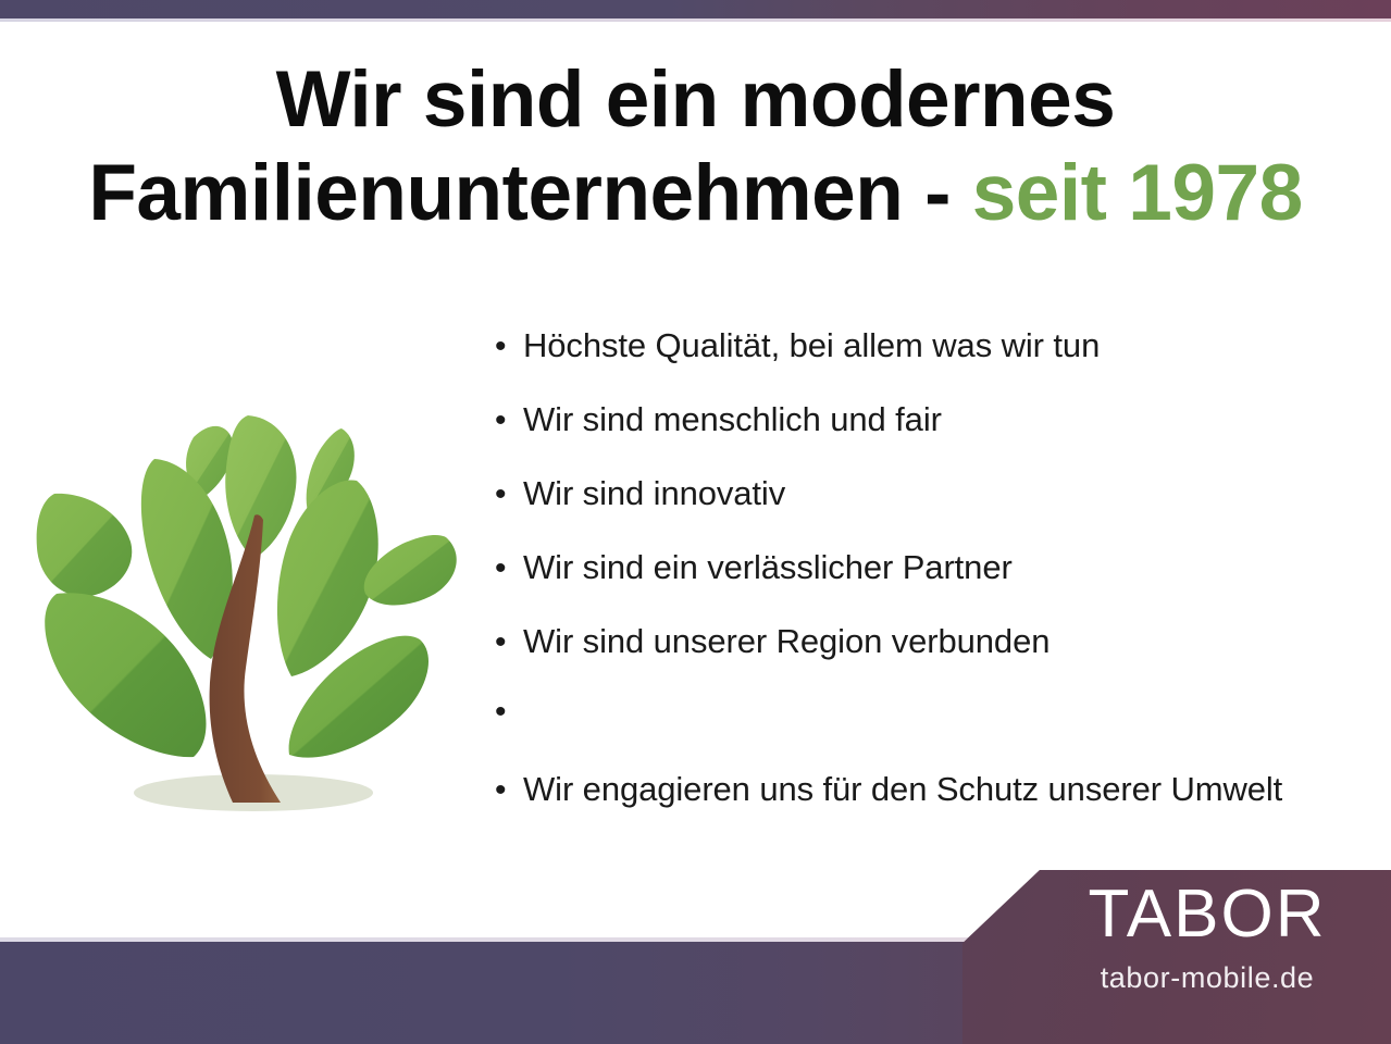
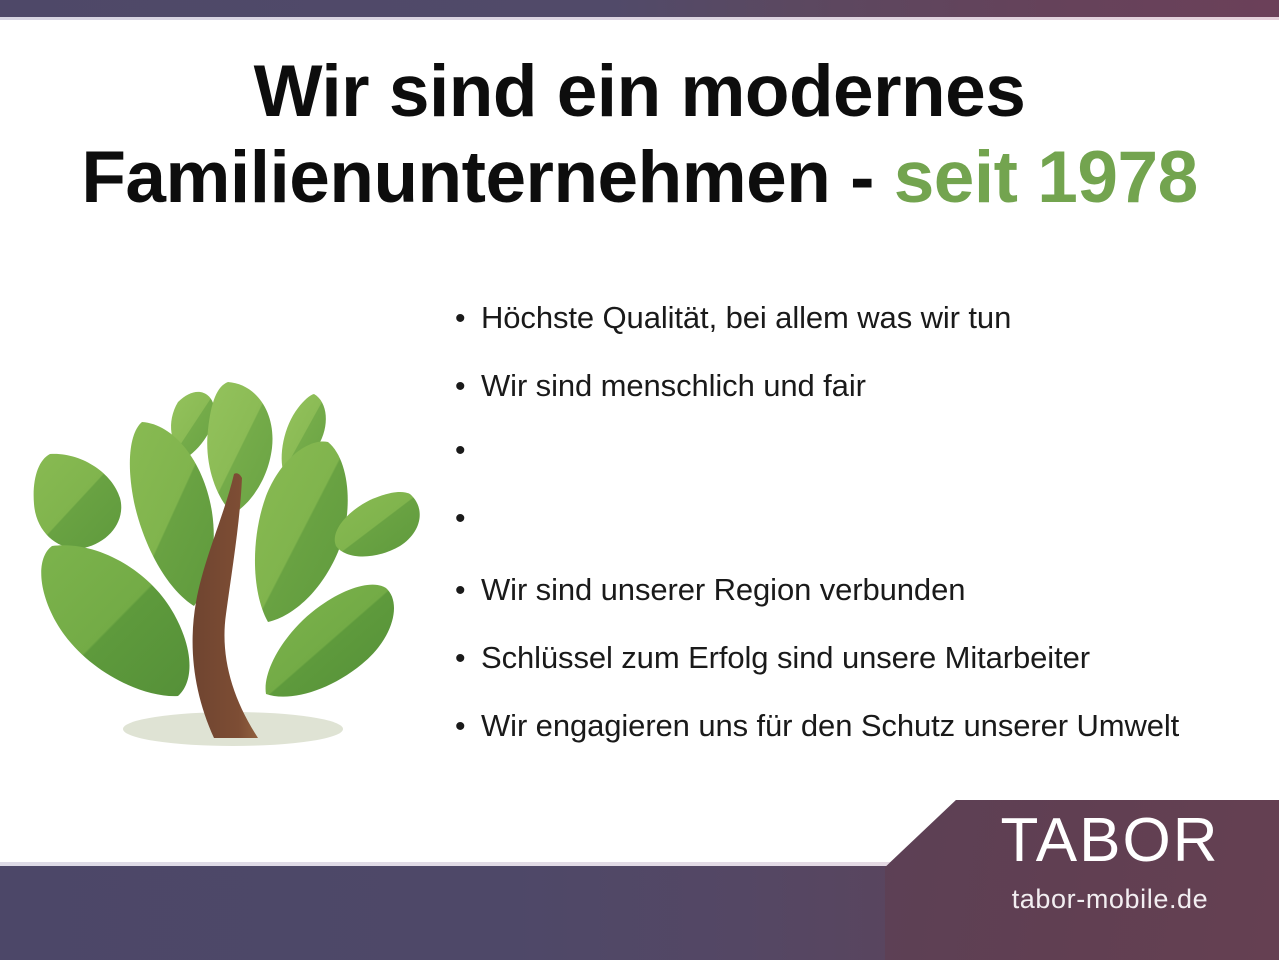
  Wir sind ein modernes
  Familienunternehmen - seit 1978
  •
  Höchste Qualität, bei allem was wir tun
  •
  Wir sind menschlich und fair
  •
- Wir sind innovativ
  •
- Wir sind ein verlässlicher Partner
  •
  Wir sind unserer Region verbunden
  •
+ Schlüssel zum Erfolg sind unsere Mitarbeiter
  •
  Wir engagieren uns für den Schutz unserer Umwelt
  TABOR
  tabor-mobile.de
